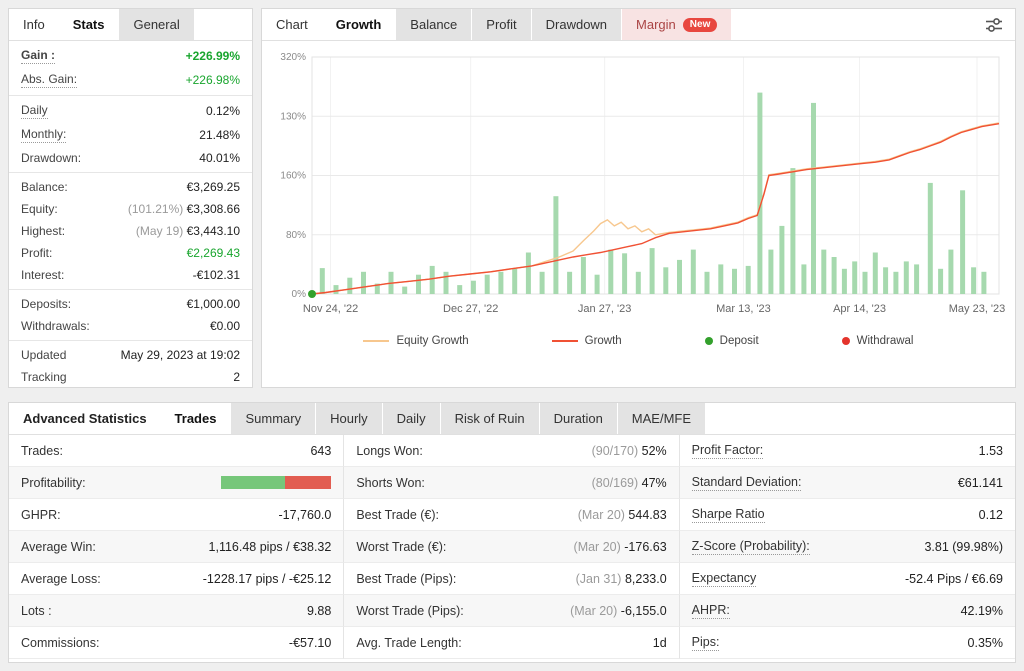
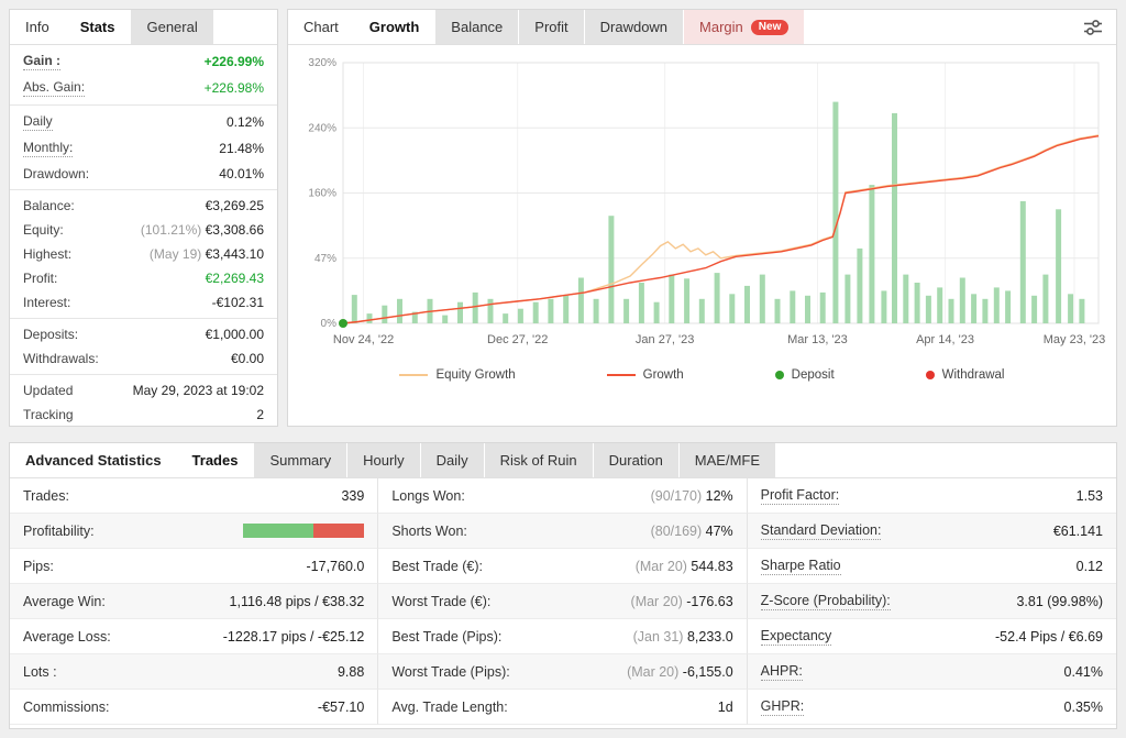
  Info
  Stats
  General
  Gain :
  +226.99%
  Abs. Gain:
  +226.98%
  Daily
  0.12%
  Monthly:
  21.48%
  Drawdown:
  40.01%
  Balance:
  €3,269.25
  Equity:
  (101.21%) €3,308.66
  Highest:
  (May 19) €3,443.10
  Profit:
  €2,269.43
  Interest:
  -€102.31
  Deposits:
  €1,000.00
  Withdrawals:
  €0.00
  Updated
  May 29, 2023 at 19:02
  Tracking
  2
  Chart
  Growth
  Balance
  Profit
  Drawdown
  Margin
  New
  0%
- 80%
+ 47%
  160%
- 130%
+ 240%
  320%
  Nov 24, '22
  Dec 27, '22
  Jan 27, '23
  Mar 13, '23
  Apr 14, '23
  May 23, '23
  Equity Growth
  Growth
  Deposit
  Withdrawal
  Advanced Statistics
  Trades
  Summary
  Hourly
  Daily
  Risk of Ruin
  Duration
  MAE/MFE
  Trades:
- 643
+ 339
  Longs Won:
- (90/170) 52%
+ (90/170) 12%
  Profit Factor:
  1.53
  Profitability:
  Shorts Won:
  (80/169) 47%
  Standard Deviation:
  €61.141
- GHPR:
+ Pips:
  -17,760.0
  Best Trade (€):
  (Mar 20) 544.83
  Sharpe Ratio
  0.12
  Average Win:
  1,116.48 pips / €38.32
  Worst Trade (€):
  (Mar 20) -176.63
  Z-Score (Probability):
  3.81 (99.98%)
  Average Loss:
  -1228.17 pips / -€25.12
  Best Trade (Pips):
  (Jan 31) 8,233.0
  Expectancy
  -52.4 Pips / €6.69
  Lots :
  9.88
  Worst Trade (Pips):
  (Mar 20) -6,155.0
  AHPR:
- 42.19%
+ 0.41%
  Commissions:
  -€57.10
  Avg. Trade Length:
  1d
- Pips:
+ GHPR:
  0.35%
